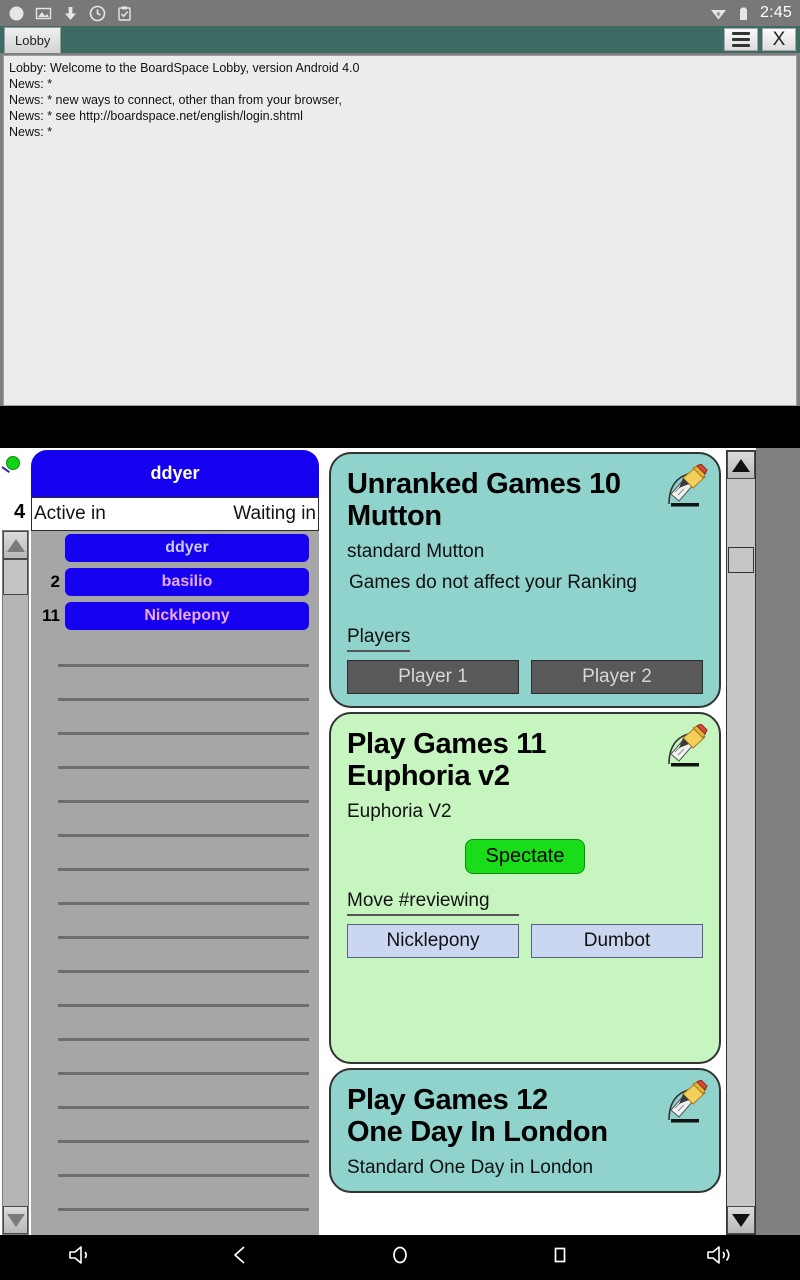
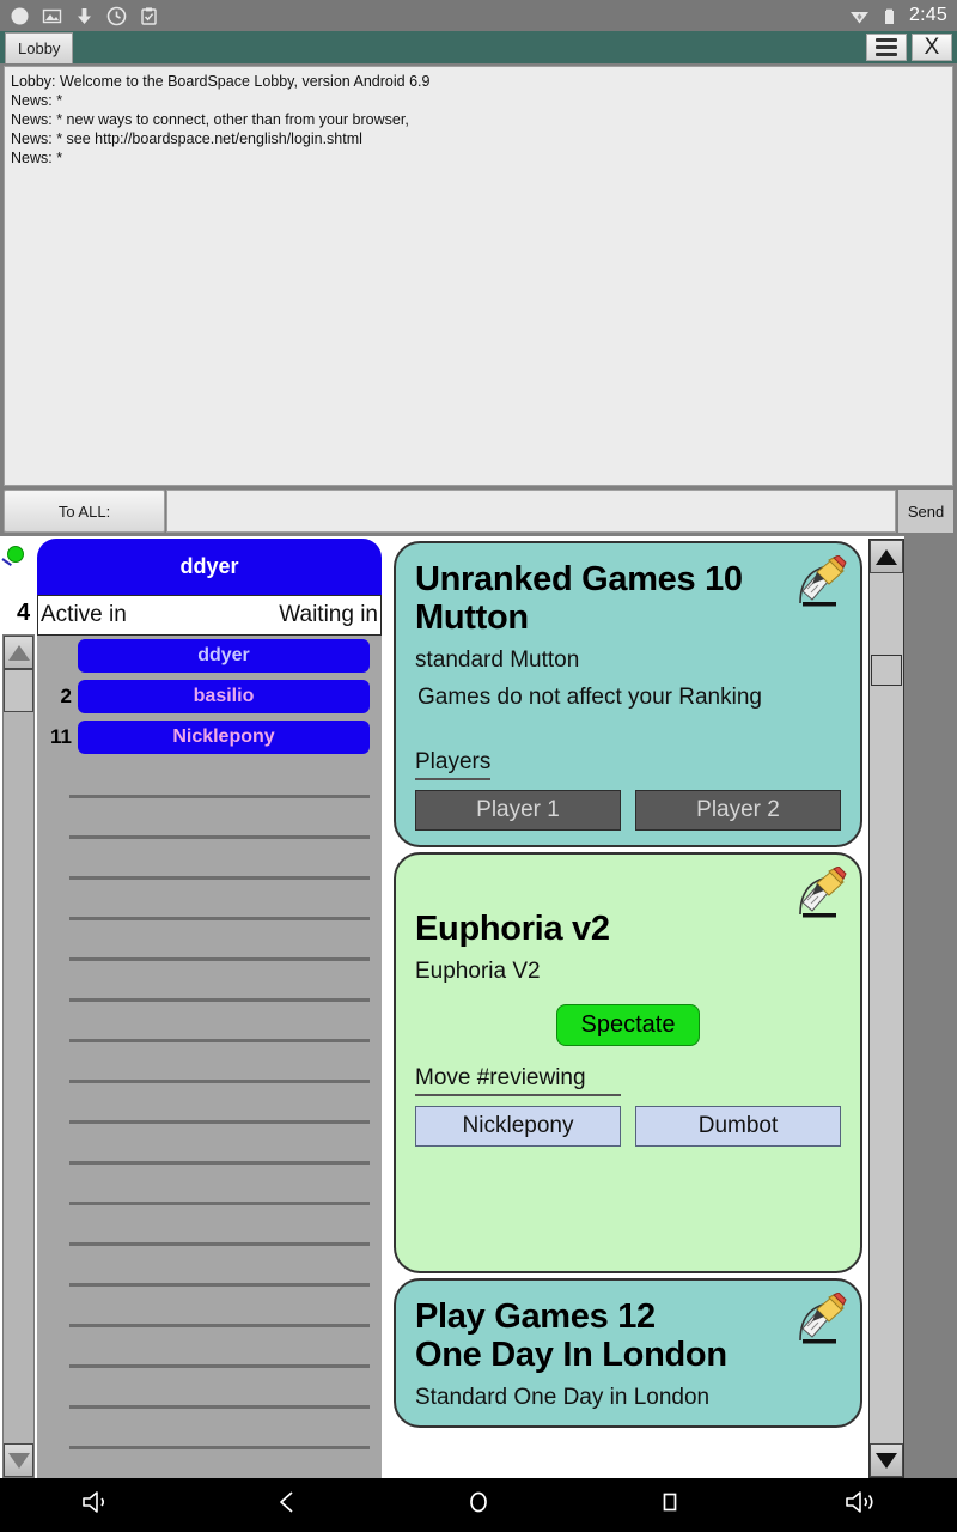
  2:45
  Lobby
  X
- Lobby: Welcome to the BoardSpace Lobby, version Android 4.0
+ Lobby: Welcome to the BoardSpace Lobby, version Android 6.9
  News: *
  News: * new ways to connect, other than from your browser,
  News: * see http://boardspace.net/english/login.shtml
  News: *
+ To ALL:
+ Send
  4
  ddyer
  Active in
  Waiting in
  ddyer
  2
  basilio
  11
  Nicklepony
  Unranked Games 10
  Mutton
  standard Mutton
  Games do not affect your Ranking
  Players
  Player 1
  Player 2
- Play Games 11
  Euphoria v2
  Euphoria V2
  Spectate
  Move #reviewing
  Nicklepony
  Dumbot
  Play Games 12
  One Day In London
  Standard One Day in London
